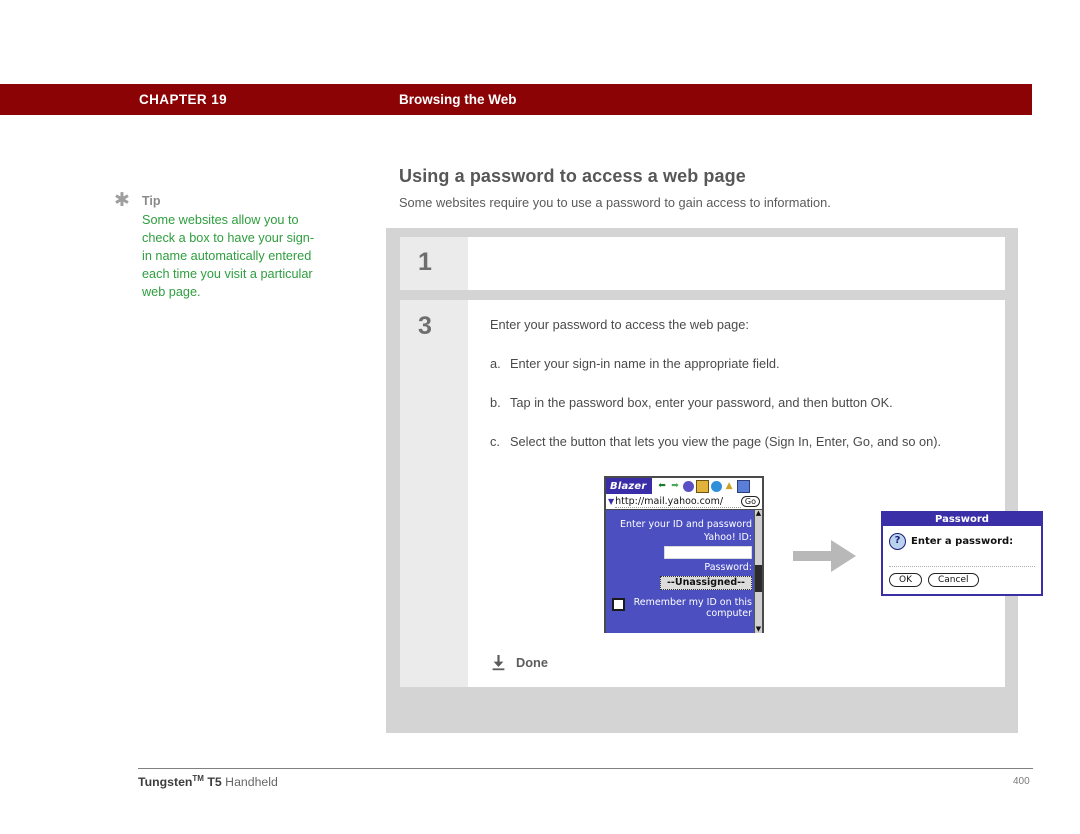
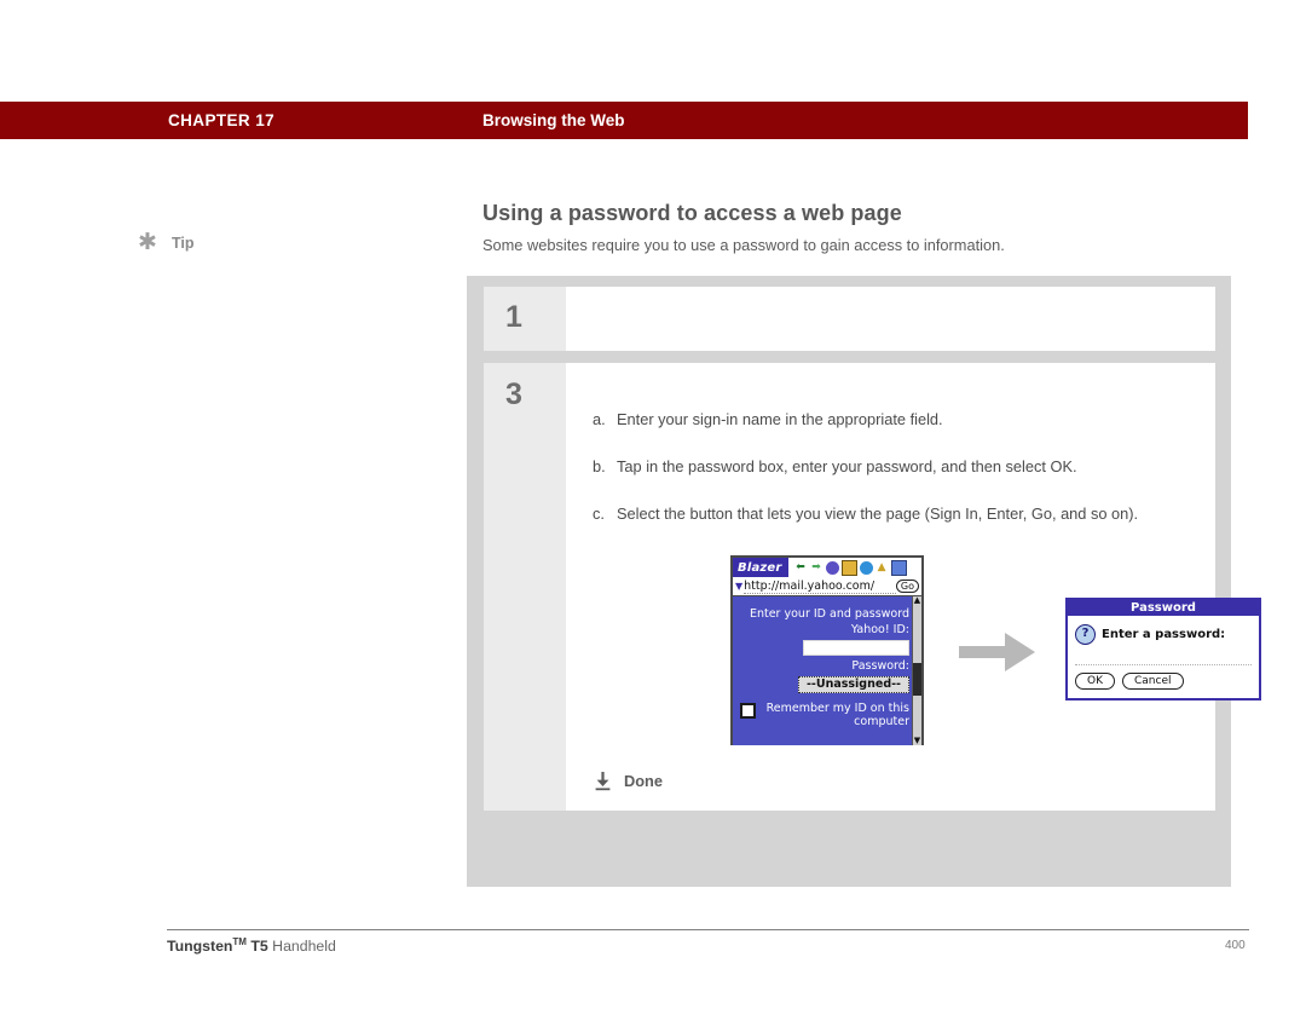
- CHAPTER 19
+ CHAPTER 17
  Browsing the Web
  ✱
  Tip
- Some websites allow you to check a box to have your sign-in name automatically entered each time you visit a particular web page.
  Using a password to access a web page
  Some websites require you to use a password to gain access to information.
  1
  3
- Enter your password to access the web page:
  a.
  Enter your sign-in name in the appropriate field.
  b.
- Tap in the password box, enter your password, and then button OK.
+ Tap in the password box, enter your password, and then select OK.
  c.
  Select the button that lets you view the page (Sign In, Enter, Go, and so on).
  Blazer
  ⬅
  ➡
  ▲
  ▼
  http://mail.yahoo.com/
  Go
  Enter your ID and password
  Yahoo! ID:
  Password:
  --Unassigned--
  Remember my ID on this computer
  ▲
  ▼
  Password
  ?
  Enter a password:
  OK
  Cancel
  Done
  TungstenTM T5 Handheld
  400
